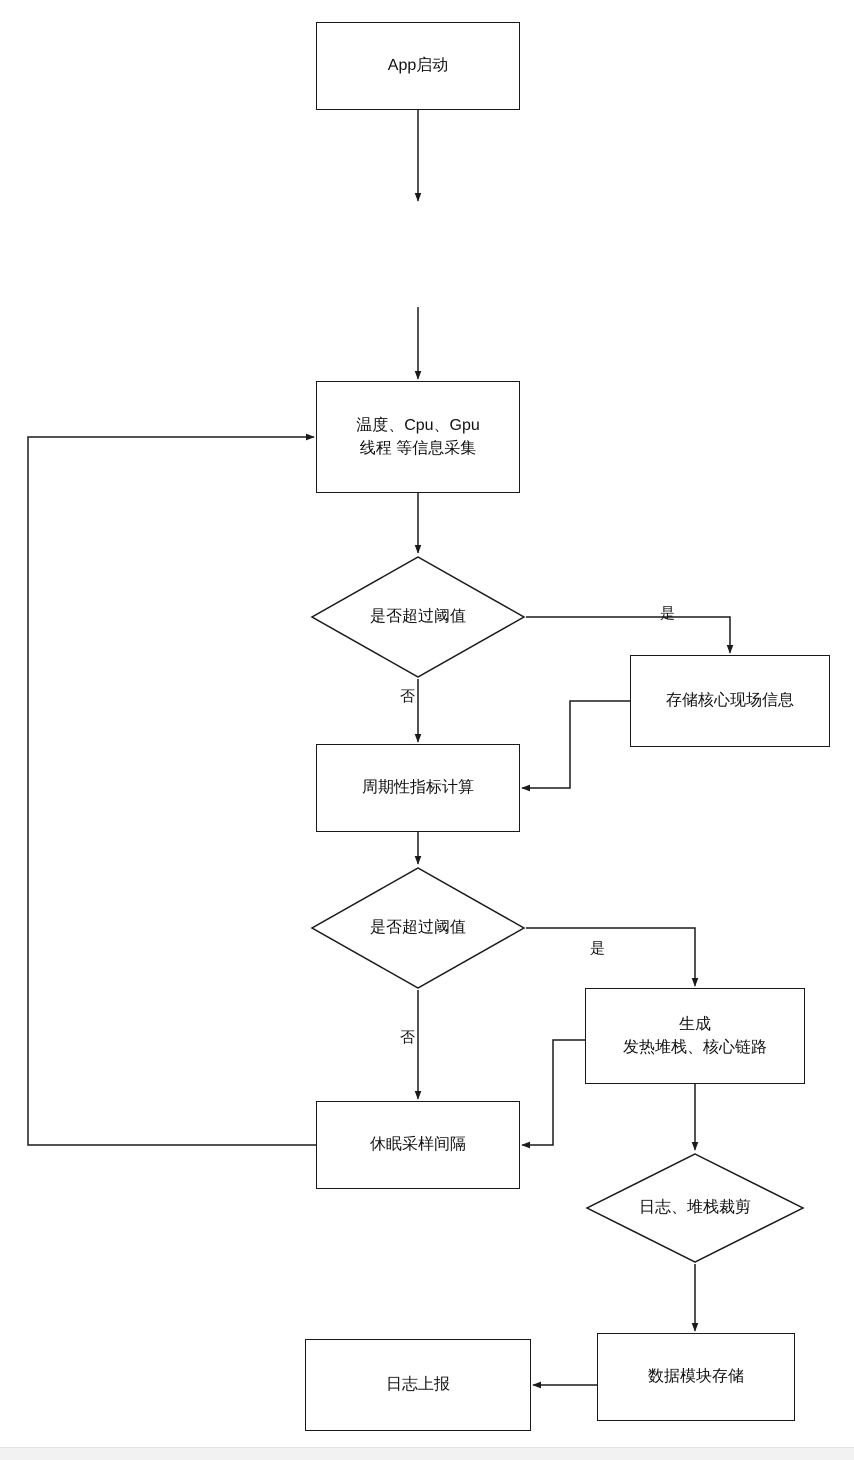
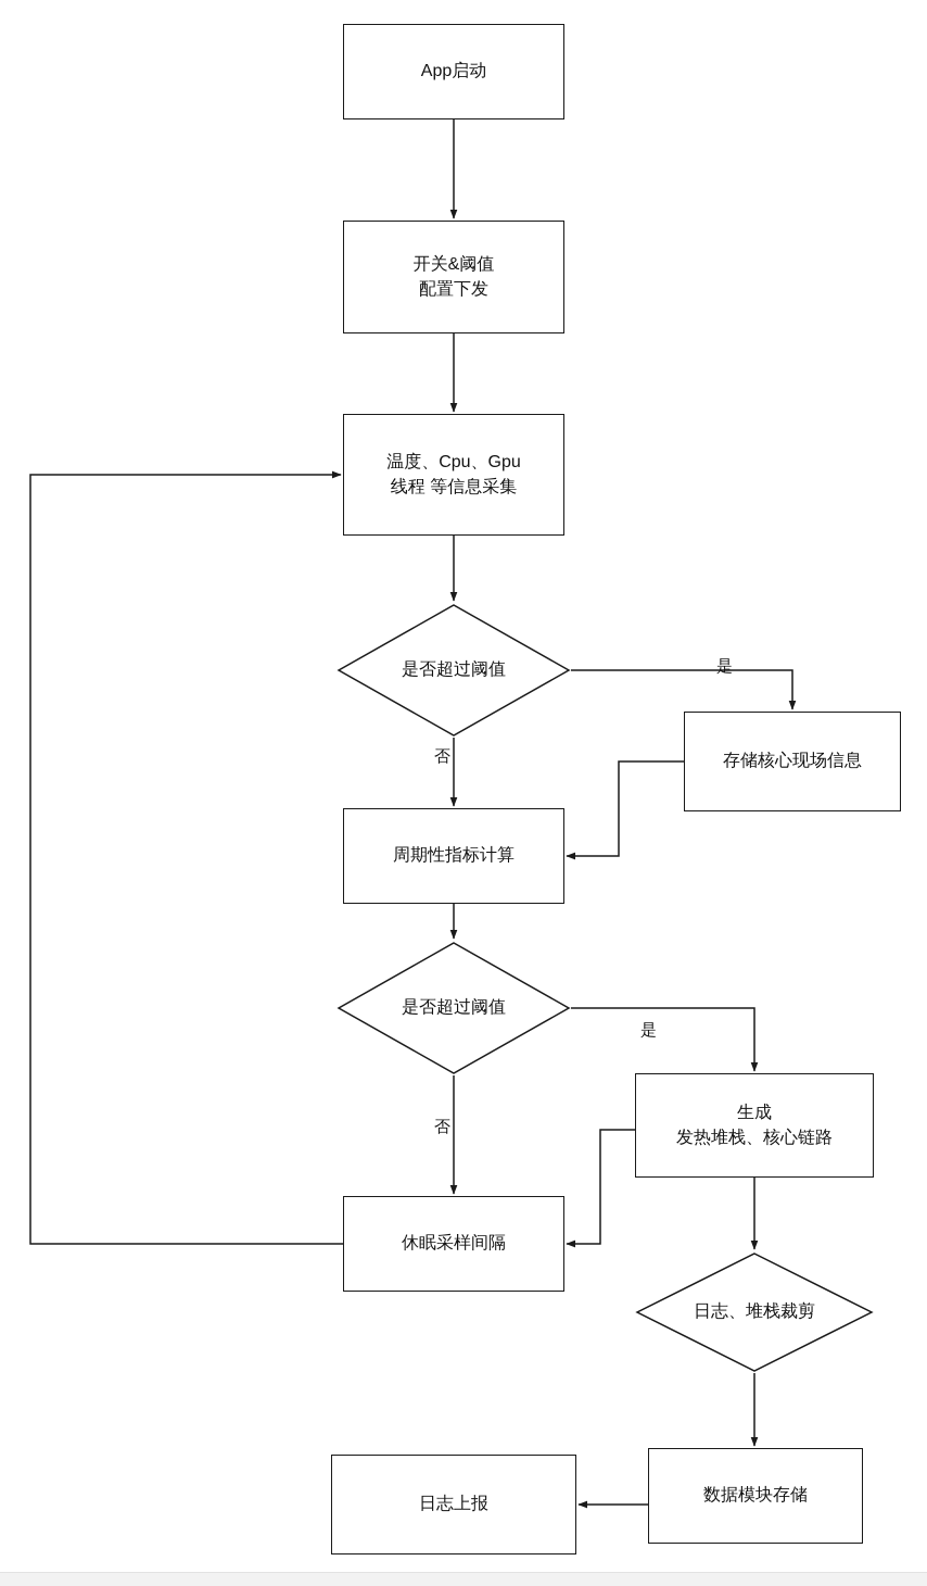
  App启动
+ 开关&阈值
+ 配置下发
  温度、Cpu、Gpu
  线程 等信息采集
  是否超过阈值
  存储核心现场信息
  周期性指标计算
  是否超过阈值
  生成
  发热堆栈、核心链路
  休眠采样间隔
  日志、堆栈裁剪
  数据模块存储
  日志上报
  是
  否
  是
  否
